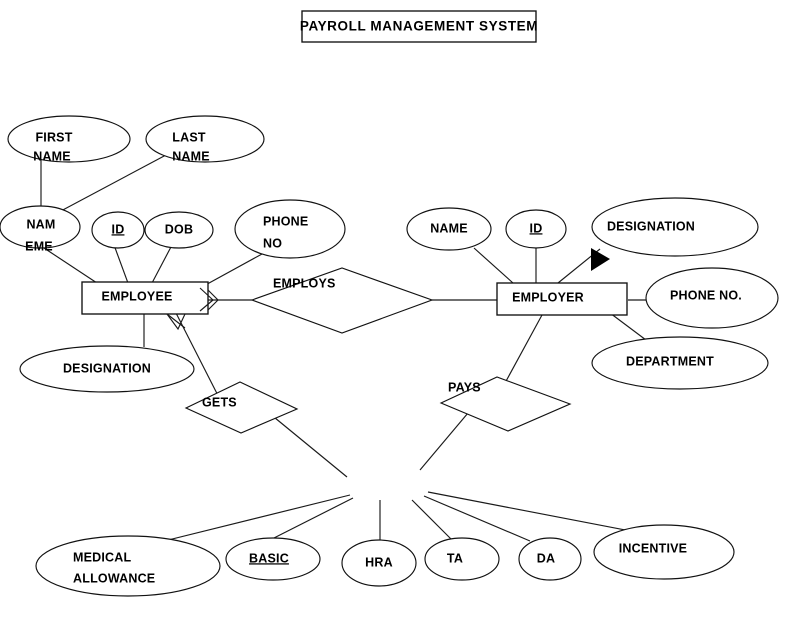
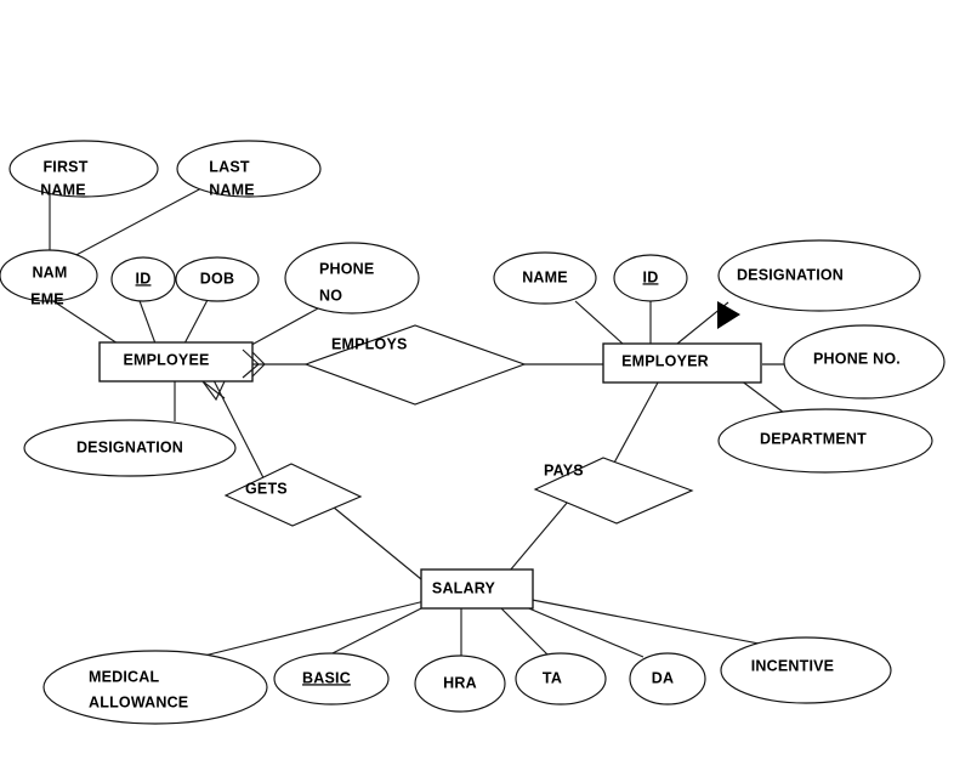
- PAYROLL MANAGEMENT SYSTEM
  FIRST
  NAME
  LAST
  NAME
  NAM
  EME
  ID
  DOB
  PHONE
  NO
  DESIGNATION
  NAME
  ID
  DESIGNATION
  PHONE NO.
  DEPARTMENT
  MEDICAL
  ALLOWANCE
  BASIC
  HRA
  TA
  DA
  INCENTIVE
  EMPLOYS
  GETS
  PAYS
  EMPLOYEE
  EMPLOYER
+ SALARY
